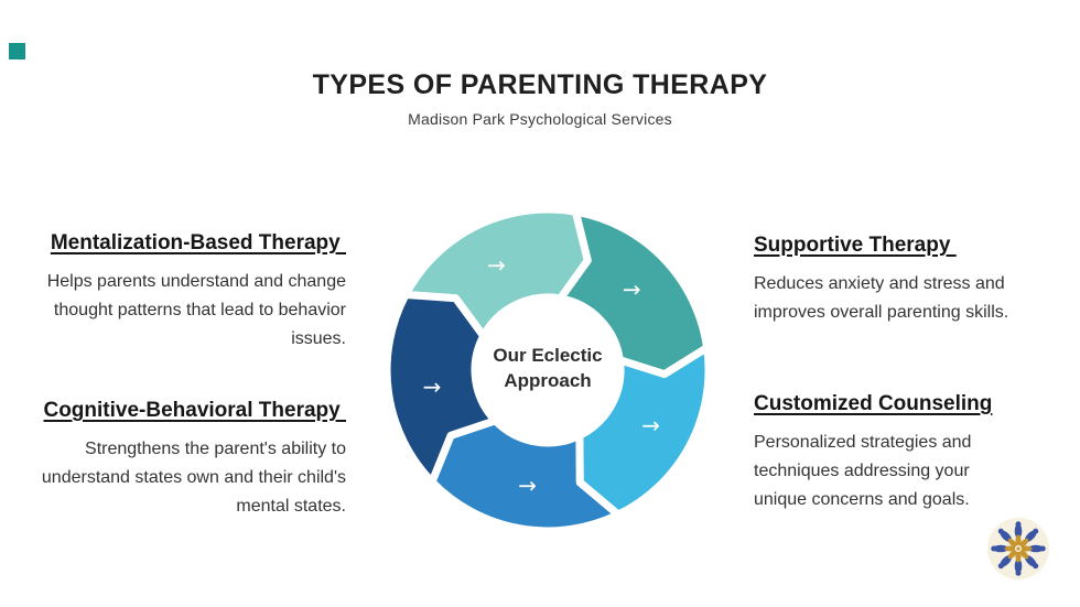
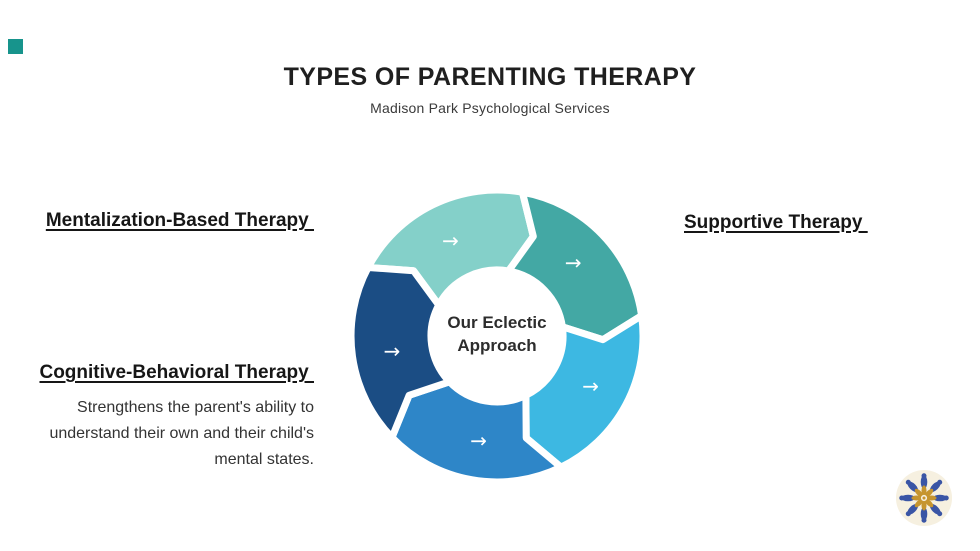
  TYPES OF PARENTING THERAPY
  Madison Park Psychological Services
  Mentalization-Based Therapy
- Helps parents understand and change thought patterns that lead to behavior issues.
  Cognitive-Behavioral Therapy
- Strengthens the parent's ability to understand states own and their child's mental states.
+ Strengthens the parent's ability to understand their own and their child's mental states.
  Supportive Therapy
- Reduces anxiety and stress and improves overall parenting skills.
- Customized Counseling
- Personalized strategies and techniques addressing your unique concerns and goals.
  →
  →
  →
  →
  →
  Our Eclectic Approach
